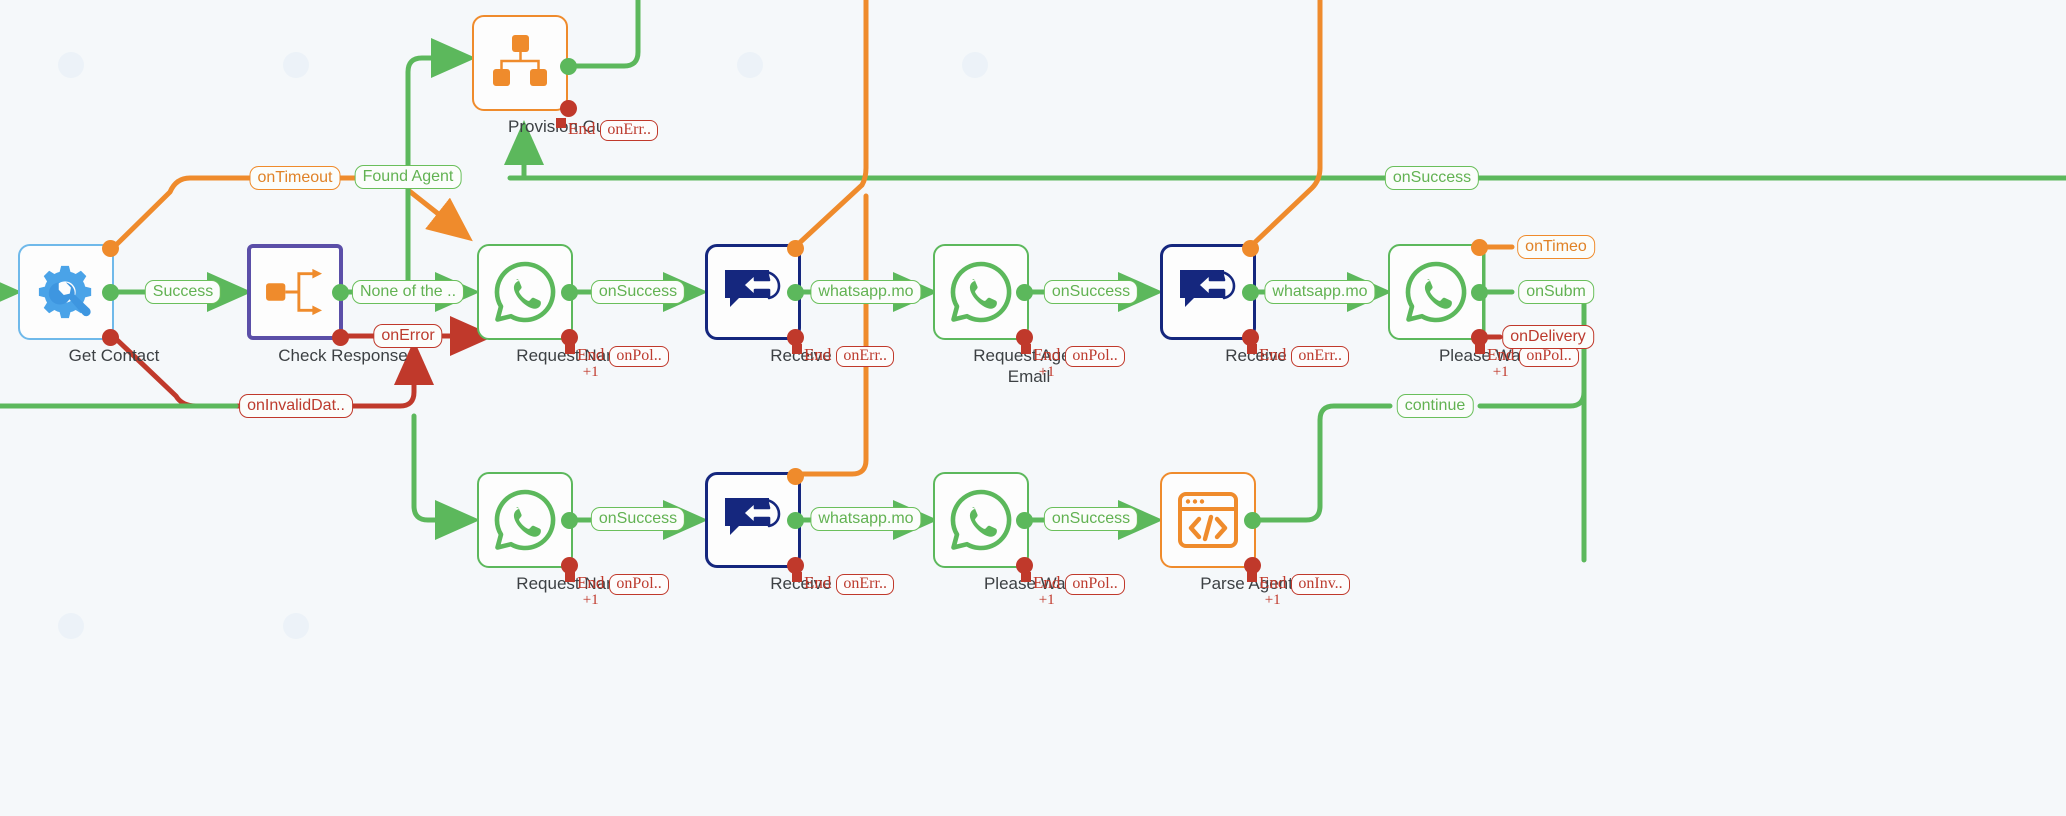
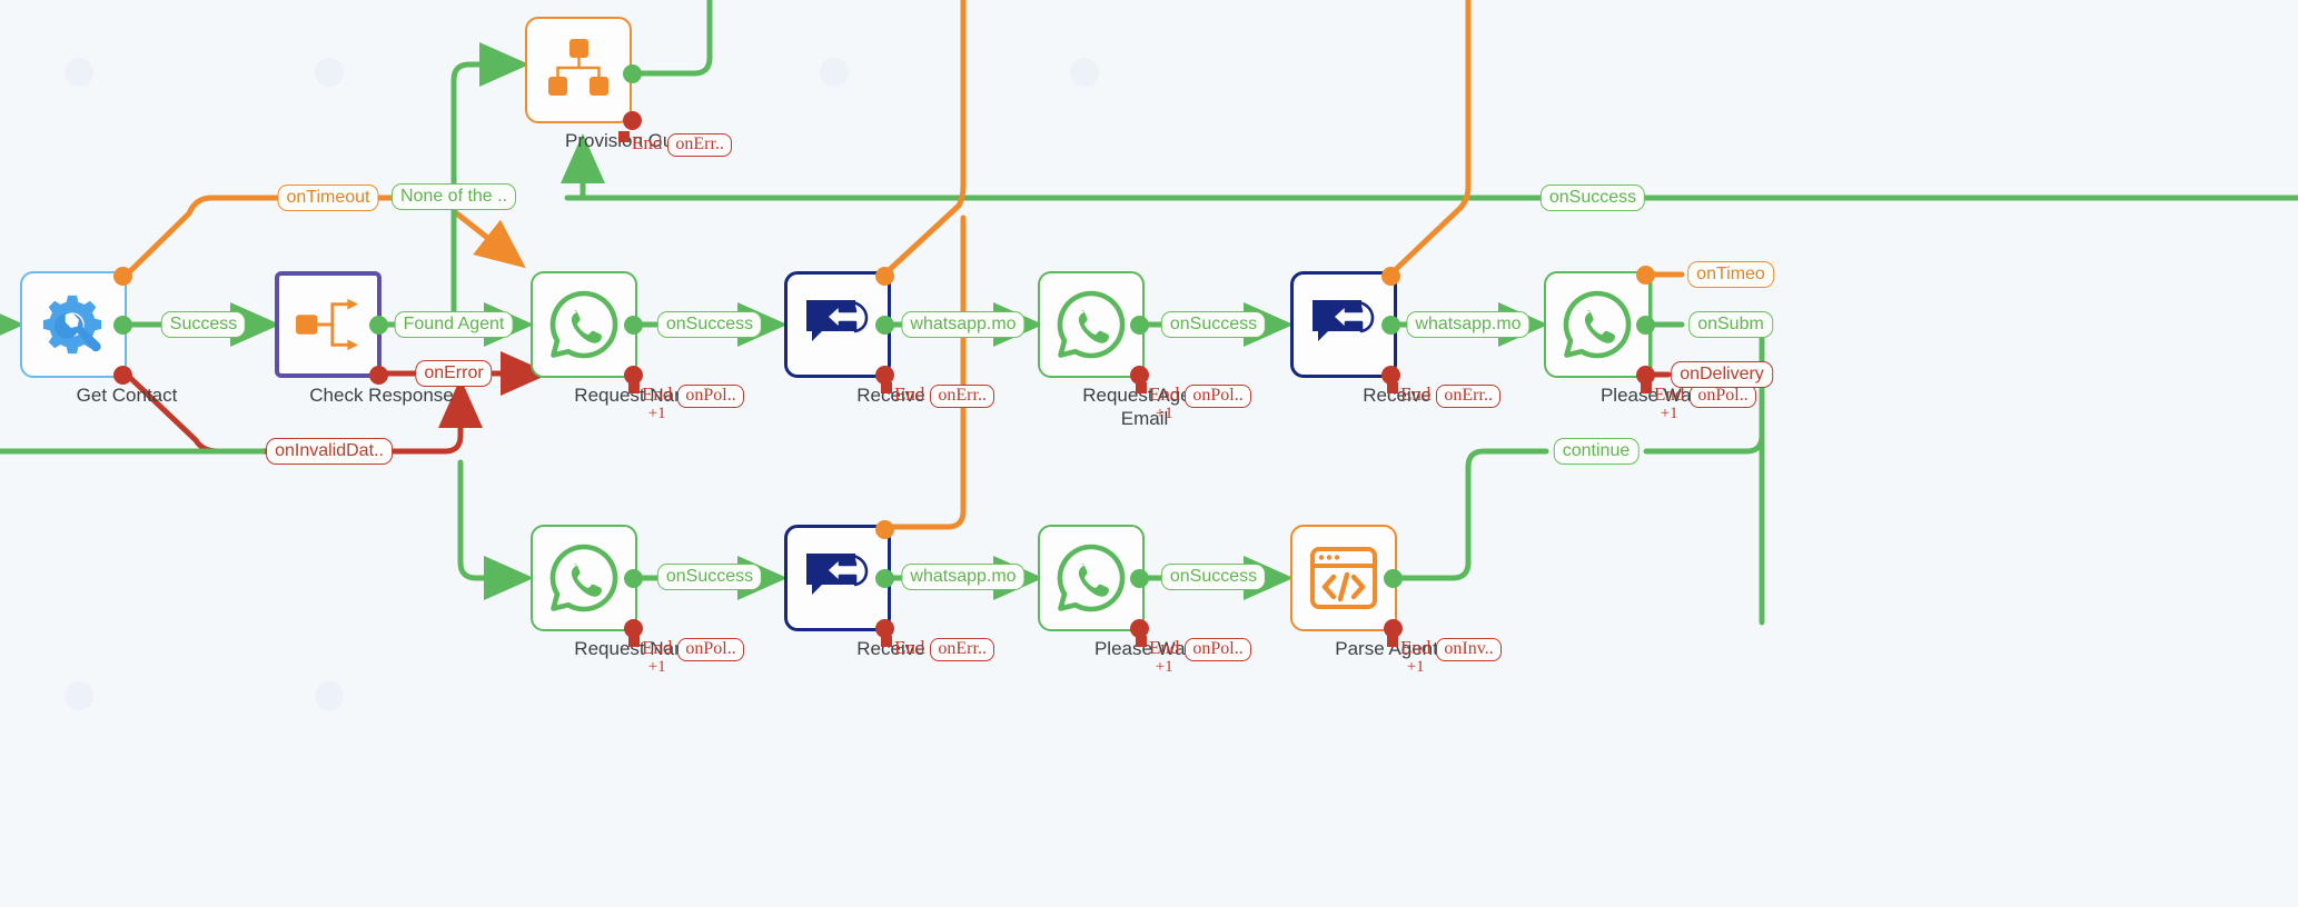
  End
  onErr..
  Get Contact
  Check Response
  Request Na
  End
  +1
  onPol..
  Receive
  End
  onErr..
  Request Ag
  Email
  End
  +1
  onPol..
  Receive
  End
  onErr..
  Please Wa
  End
  +1
  onPol..
  Request Na
  End
  +1
  onPol..
  Receive
  End
  onErr..
  Please Wa
  End
  +1
  onPol..
  Parse Agen
  End
  +1
  onInv..
  onTimeout
- Found Agent
+ None of the ..
  onSuccess
  Success
- None of the ..
+ Found Agent
  onSuccess
  whatsapp.mo
  onSuccess
  whatsapp.mo
  onTimeo
  onSubm
  onDelivery
  onError
  onInvalidDat..
  continue
  onSuccess
  whatsapp.mo
  onSuccess
